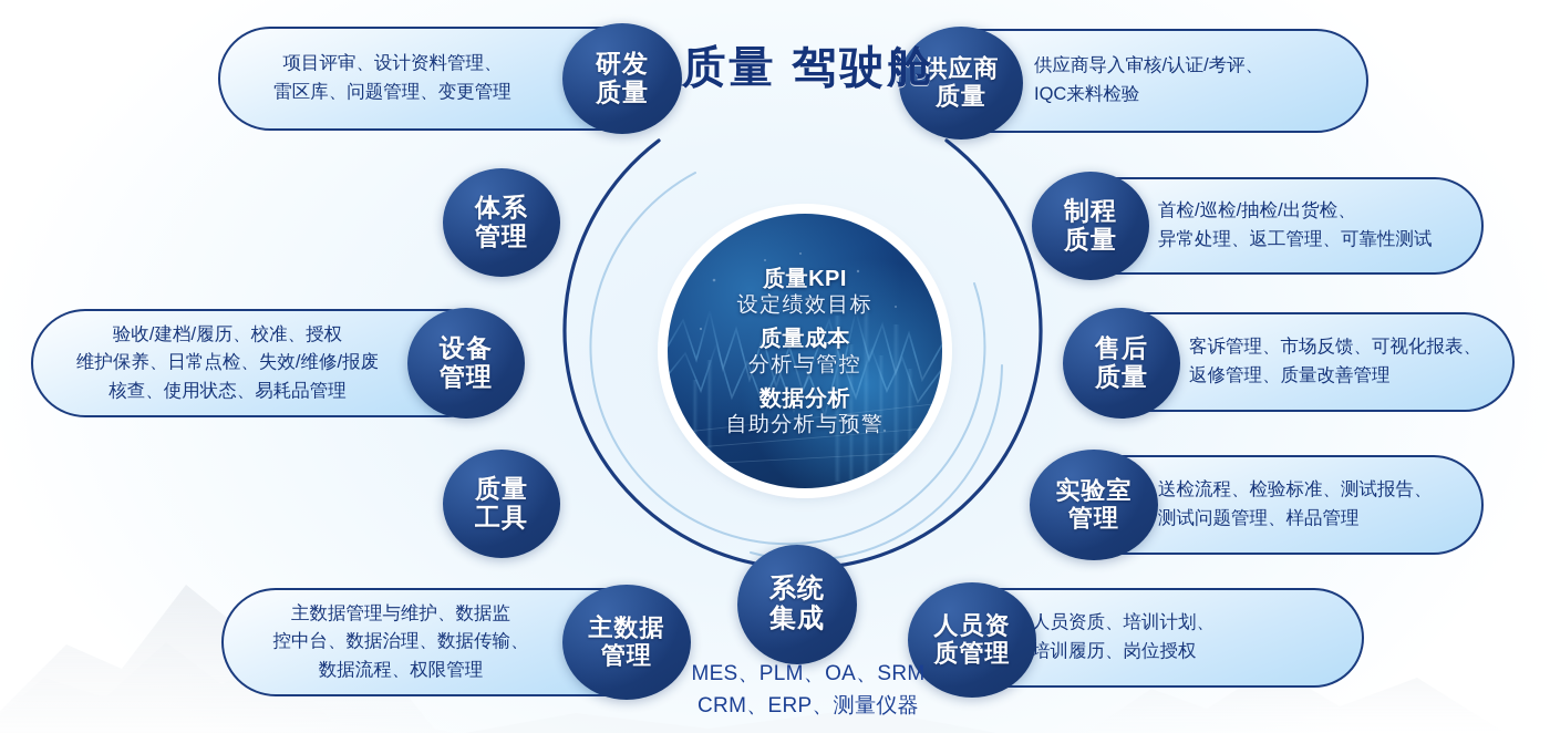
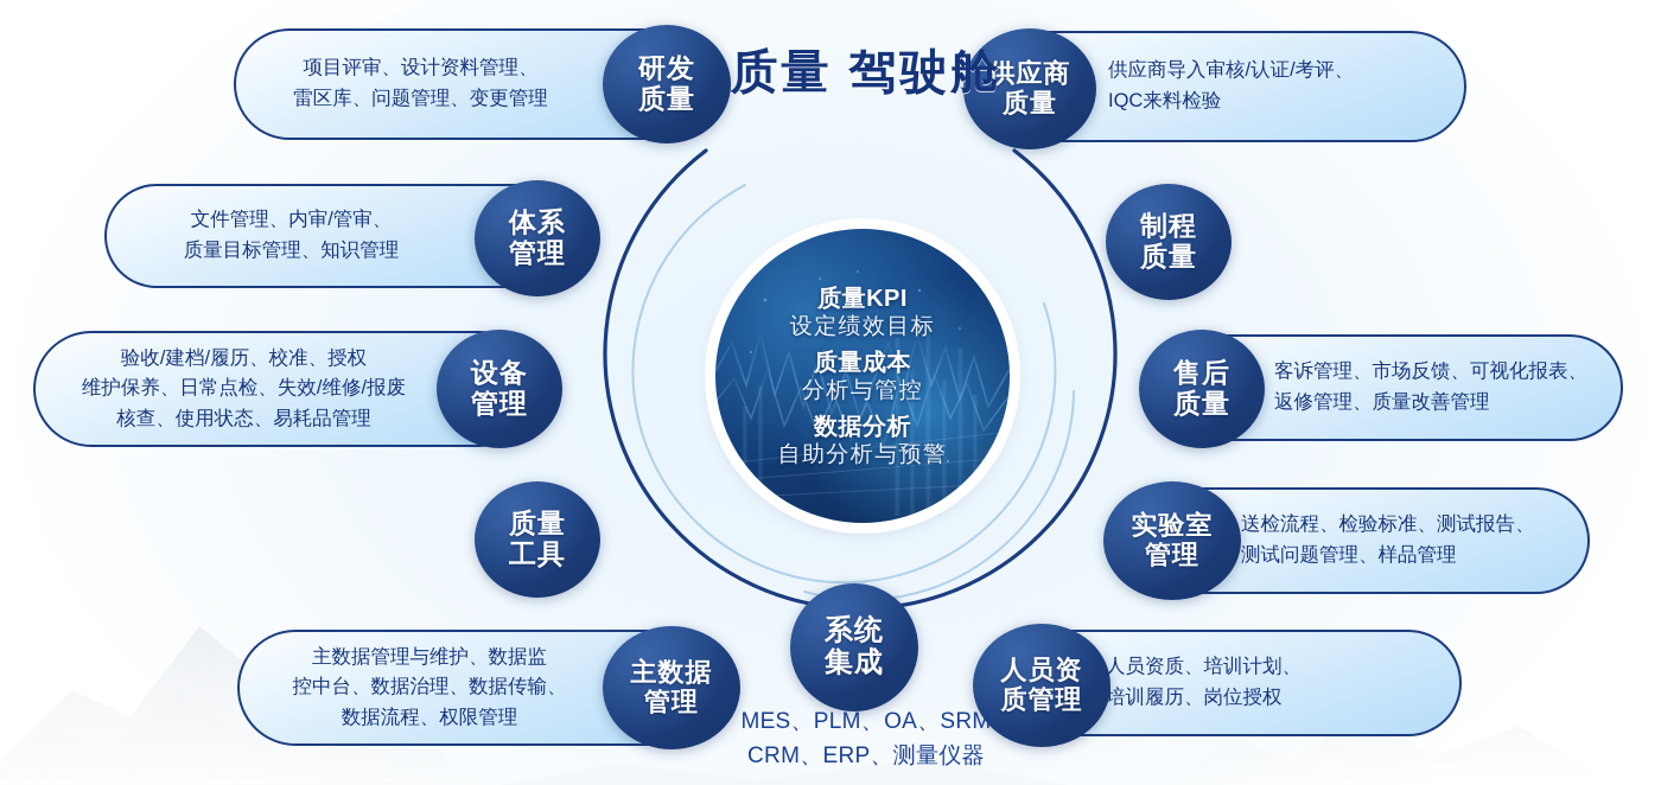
  质量 驾驶舱
  质量KPI
  设定绩效目标
  质量成本
  分析与管控
  数据分析
  自助分析与预警
  项目评审、设计资料管理、
  雷区库、问题管理、变更管理
+ 文件管理、内审/管审、
+ 质量目标管理、知识管理
  验收/建档/履历、校准、授权
  维护保养、日常点检、失效/维修/报废
  核查、使用状态、易耗品管理
  主数据管理与维护、数据监
  控中台、数据治理、数据传输、
  数据流程、权限管理
  供应商导入审核/认证/考评、
  IQC来料检验
- 首检/巡检/抽检/出货检、
- 异常处理、返工管理、可靠性测试
  客诉管理、市场反馈、可视化报表、
  返修管理、质量改善管理
  送检流程、检验标准、测试报告、
  测试问题管理、样品管理
  人员资质、培训计划、
  培训履历、岗位授权
  研发
  质量
  体系
  管理
  设备
  管理
  质量
  工具
  主数据
  管理
  供应商
  质量
  制程
  质量
  售后
  质量
  实验室
  管理
  人员资
  质管理
  系统
  集成
  MES、PLM、OA、SRM
  CRM、ERP、测量仪器
